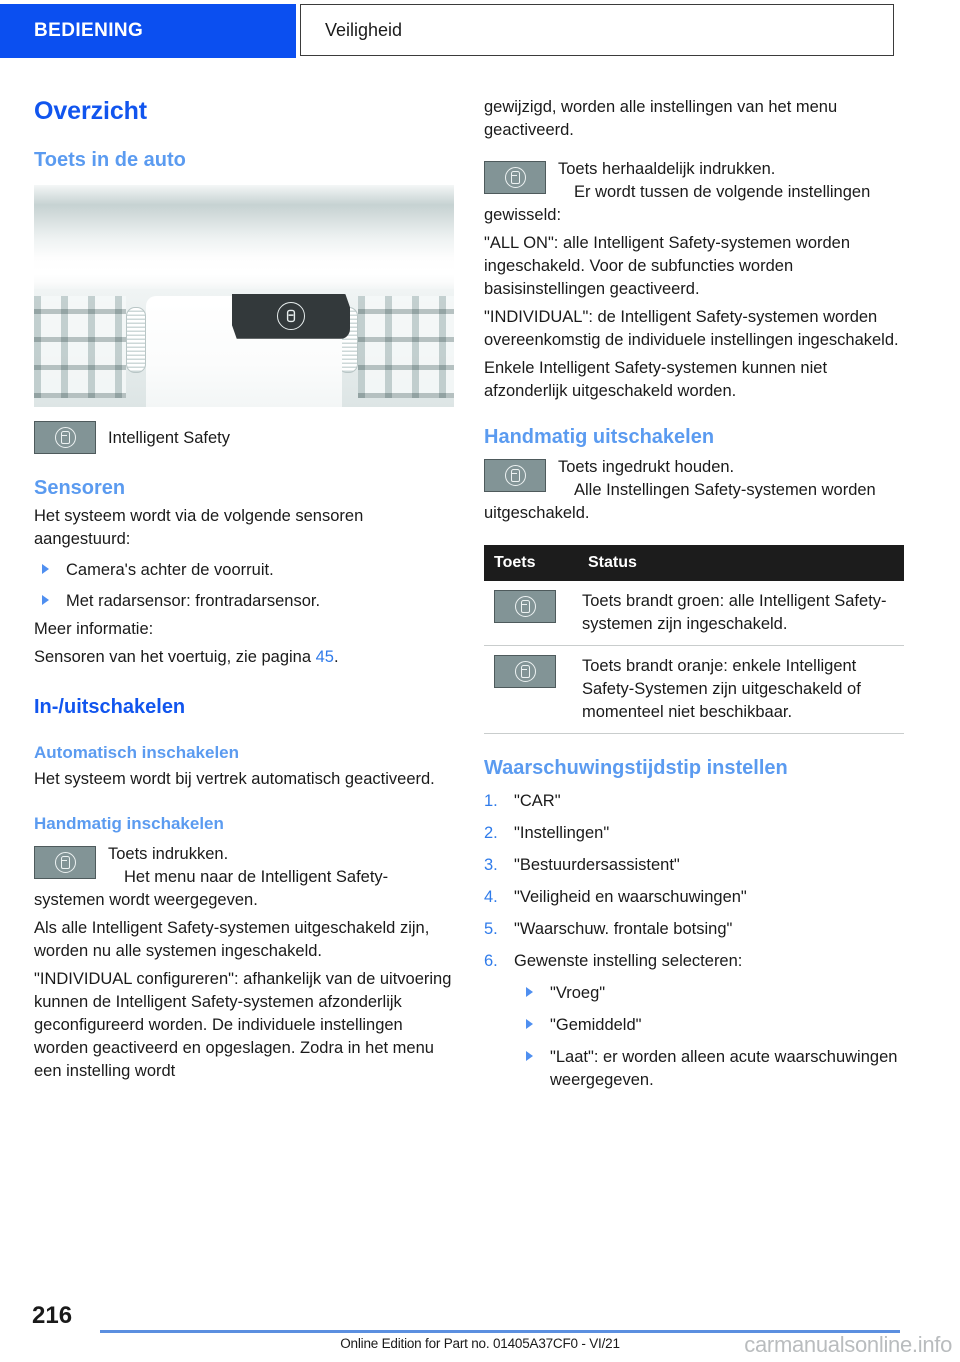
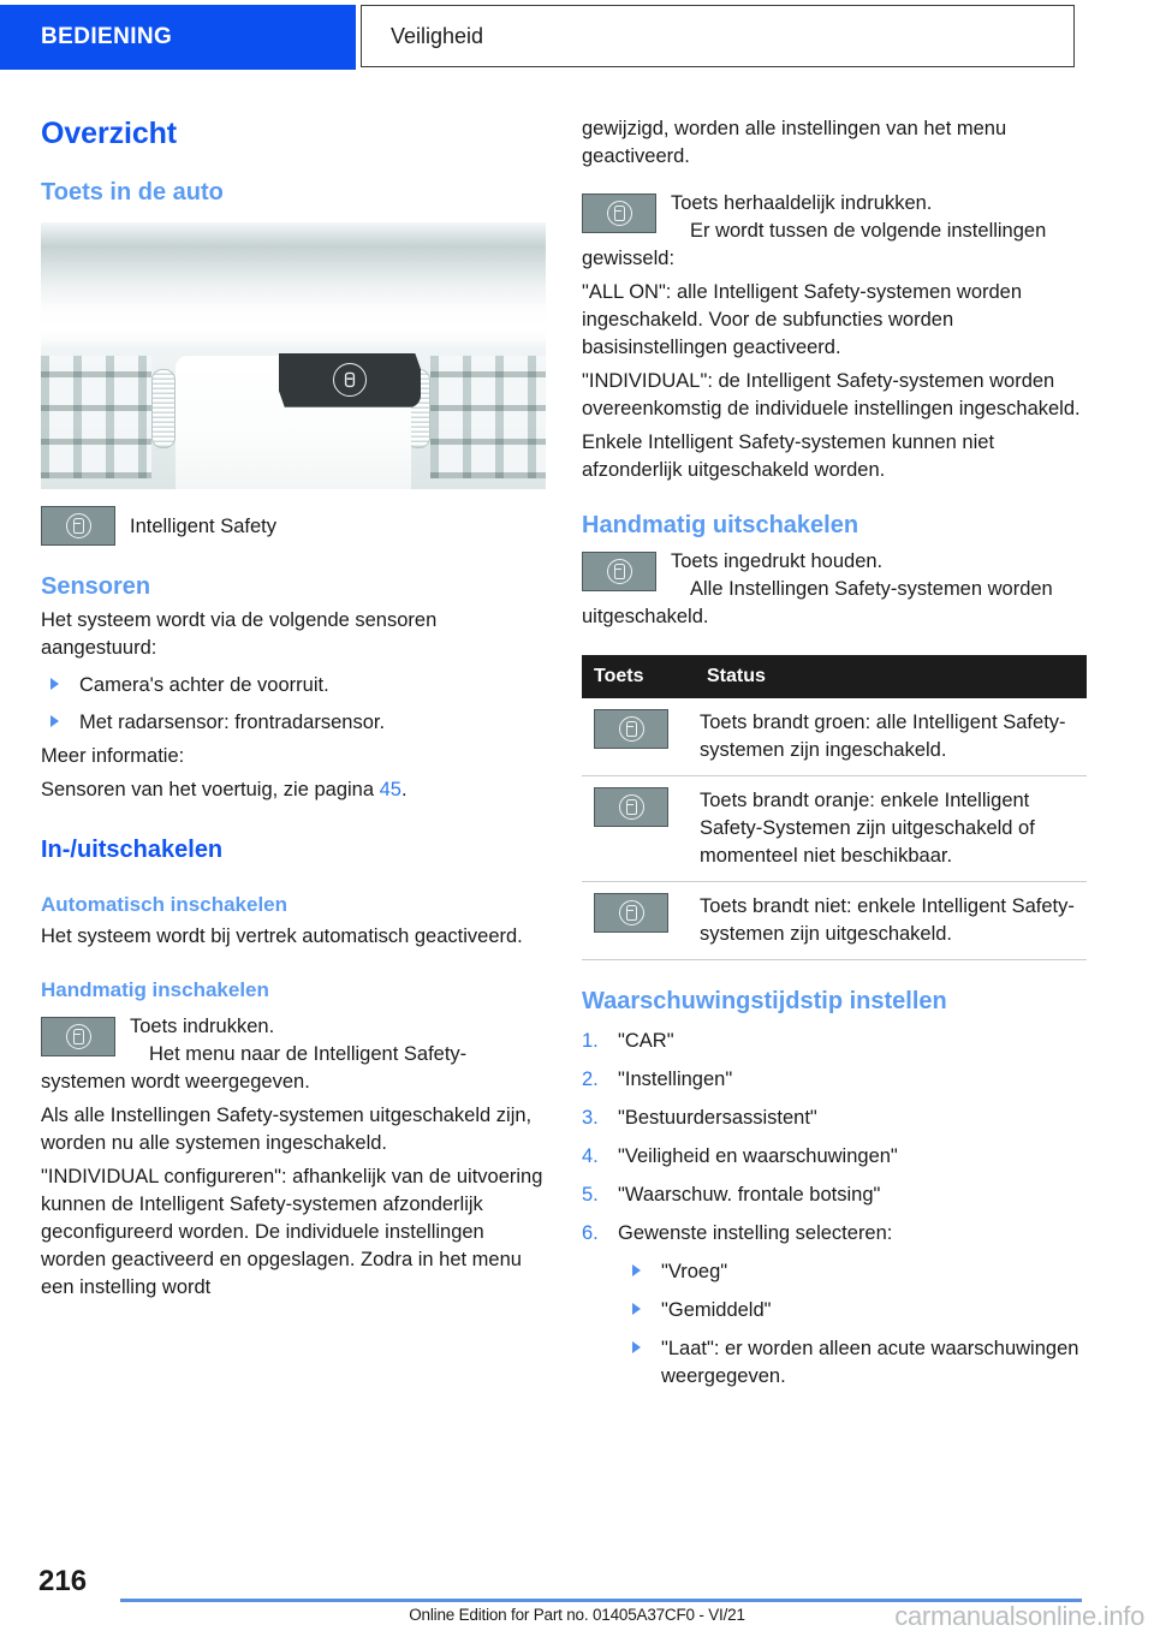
  BEDIENING
  Veiligheid
  Overzicht
  Toets in de auto
  Intelligent Safety
  Sensoren
  Het systeem wordt via de volgende sensoren aangestuurd:
  Camera's achter de voorruit.
  Met radarsensor: frontradarsensor.
  Meer informatie:
  Sensoren van het voertuig, zie pagina 45.
  In-/uitschakelen
  Automatisch inschakelen
  Het systeem wordt bij vertrek automatisch geactiveerd.
  Handmatig inschakelen
  Toets indrukken.
  Het menu naar de Intelligent Safety-systemen wordt weergegeven.
- Als alle Intelligent Safety-systemen uitgeschakeld zijn, worden nu alle systemen ingeschakeld.
+ Als alle Instellingen Safety-systemen uitgeschakeld zijn, worden nu alle systemen ingeschakeld.
  "INDIVIDUAL configureren": afhankelijk van de uitvoering kunnen de Intelligent Safety-systemen afzonderlijk geconfigureerd worden. De individuele instellingen worden geactiveerd en opgeslagen. Zodra in het menu een instelling wordt
  gewijzigd, worden alle instellingen van het menu geactiveerd.
  Toets herhaaldelijk indrukken.
  Er wordt tussen de volgende instellingen gewisseld:
  "ALL ON": alle Intelligent Safety-systemen worden ingeschakeld. Voor de subfuncties worden basisinstellingen geactiveerd.
  "INDIVIDUAL": de Intelligent Safety-systemen worden overeenkomstig de individuele instellingen ingeschakeld.
  Enkele Intelligent Safety-systemen kunnen niet afzonderlijk uitgeschakeld worden.
  Handmatig uitschakelen
  Toets ingedrukt houden.
  Alle Instellingen Safety-systemen worden uitgeschakeld.
  Toets	Status
  	Toets brandt groen: alle Intelligent Safety-systemen zijn ingeschakeld.
  	Toets brandt oranje: enkele Intelligent Safety-Systemen zijn uitgeschakeld of momenteel niet beschikbaar.
+ 	Toets brandt niet: enkele Intelligent Safety-systemen zijn uitgeschakeld.
  Waarschuwingstijdstip instellen
  1.
  "CAR"
  2.
  "Instellingen"
  3.
  "Bestuurdersassistent"
  4.
  "Veiligheid en waarschuwingen"
  5.
  "Waarschuw. frontale botsing"
  6.
  Gewenste instelling selecteren:
  "Vroeg"
  "Gemiddeld"
  "Laat": er worden alleen acute waarschuwingen weergegeven.
  216
  Online Edition for Part no. 01405A37CF0 - VI/21
  carmanualsonline.info
